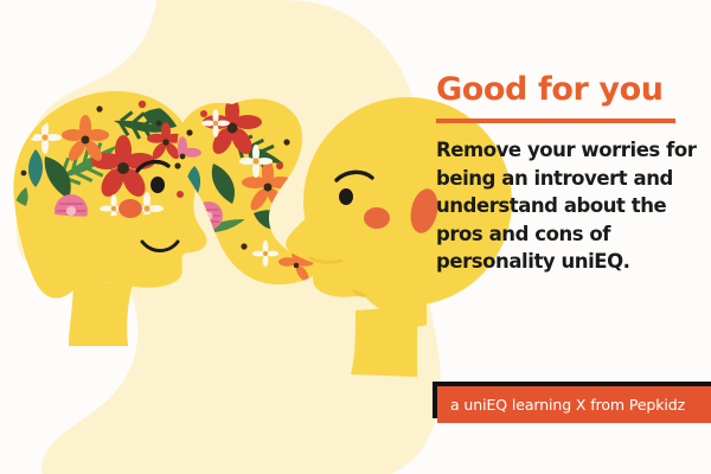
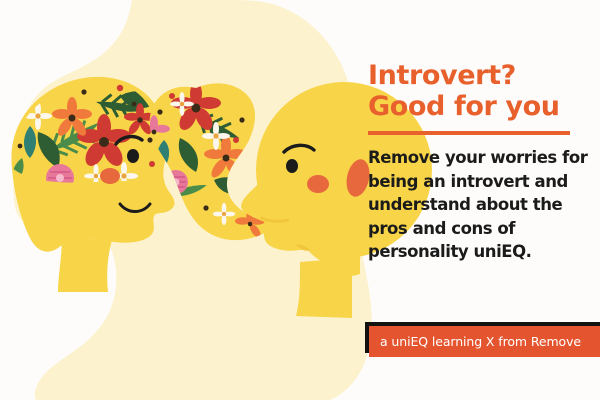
+ Introvert?
  Good for you
  Remove your worries for being an introvert and understand about the pros and cons of personality uniEQ.
- a uniEQ learning X from Pepkidz
+ a uniEQ learning X from Remove
